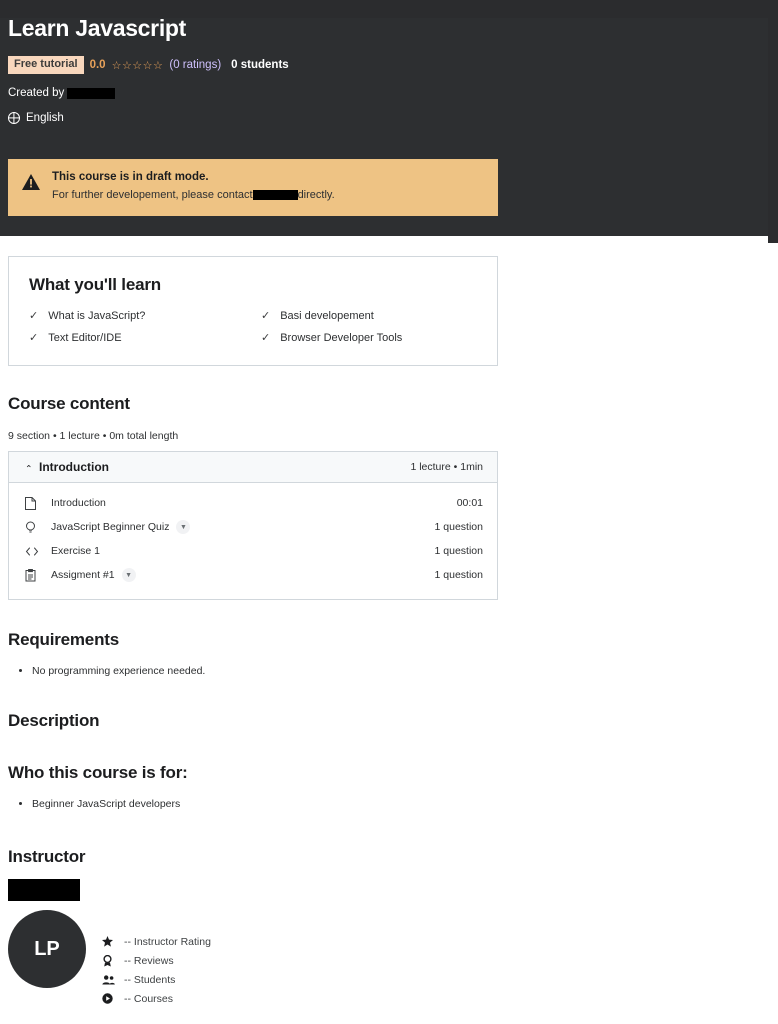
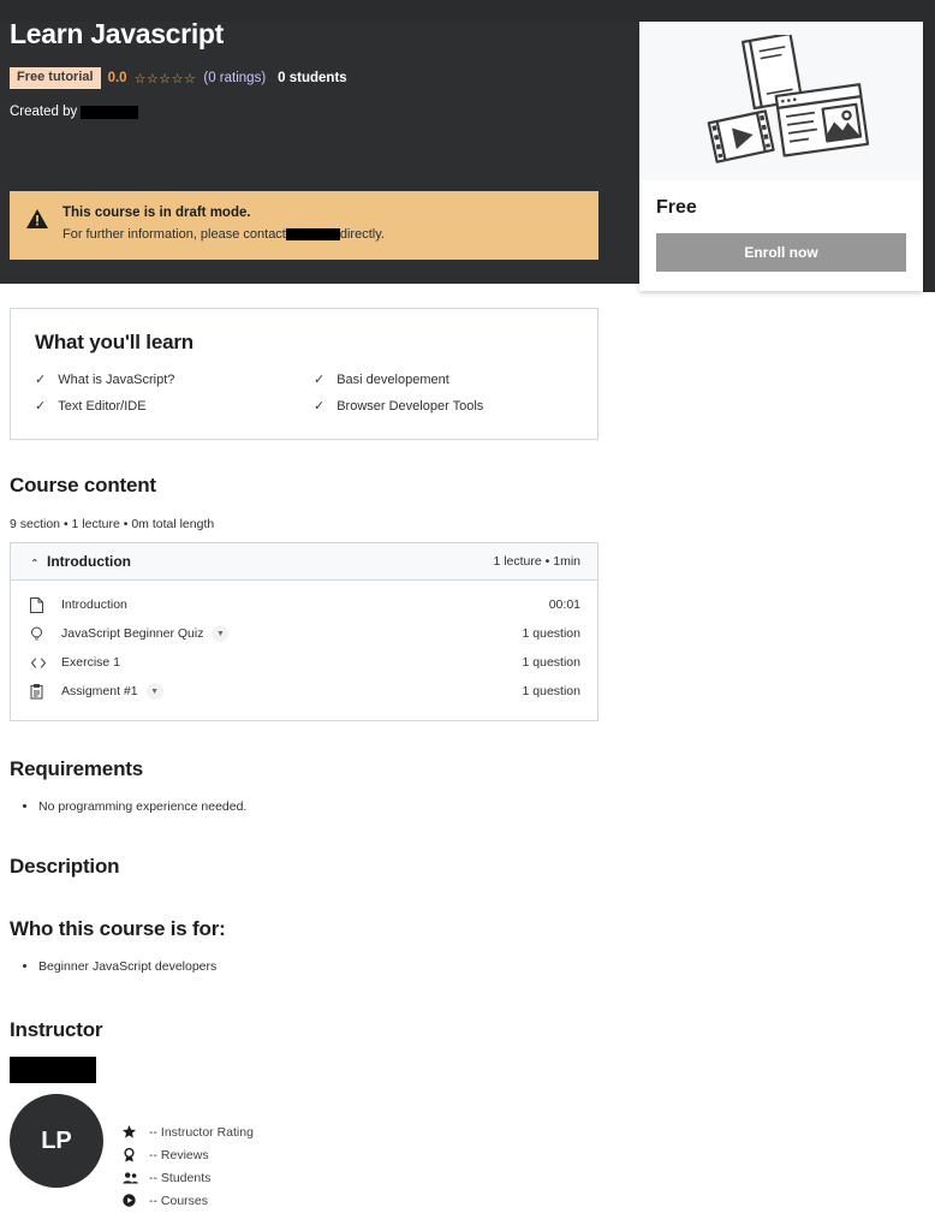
  Learn Javascript
  Free tutorial
  0.0
  ☆☆☆☆☆
  (0 ratings)
  0 students
  Created by
- English
  This course is in draft mode.
- For further developement, please contact
+ For further information, please contact
  directly.
+ Free
+ Enroll now
  What you'll learn
  ✓
  What is JavaScript?
  ✓
  Basi developement
  ✓
  Text Editor/IDE
  ✓
  Browser Developer Tools
  Course content
  9 section • 1 lecture • 0m total length
  Introduction
  1 lecture • 1min
  Introduction
  00:01
  JavaScript Beginner Quiz
  1 question
  Exercise 1
  1 question
  Assigment #1
  1 question
  Requirements
  No programming experience needed.
  Description
  Who this course is for:
  Beginner JavaScript developers
  Instructor
  LP
  -- Instructor Rating
  -- Reviews
  -- Students
  -- Courses
